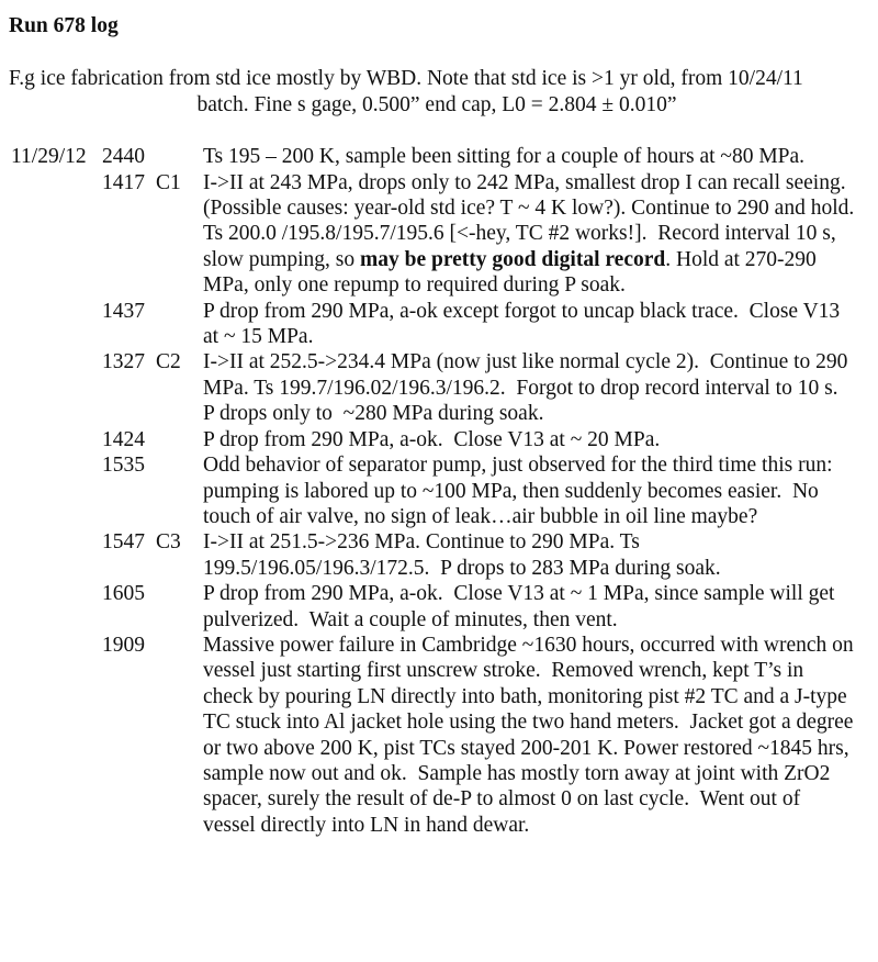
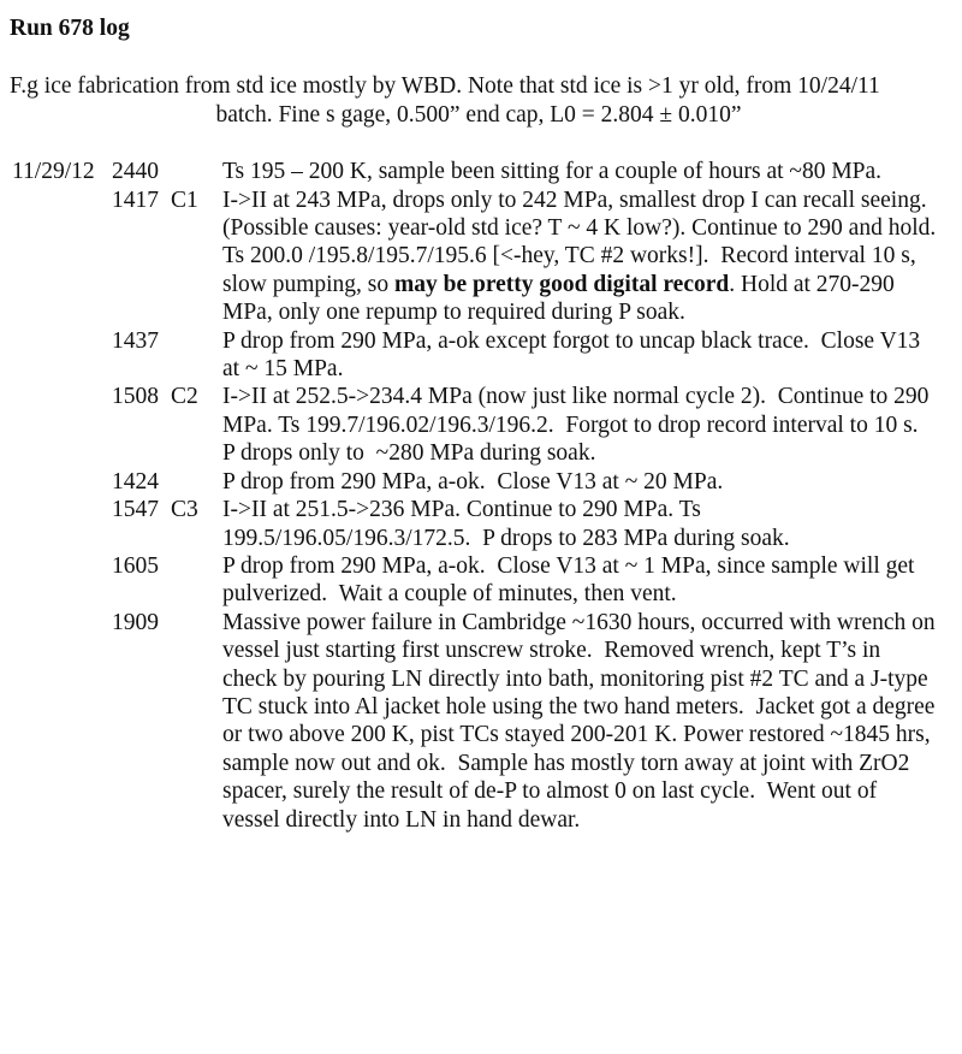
  Run 678 log
  F.g ice fabrication from std ice mostly by WBD. Note that std ice is >1 yr old, from 10/24/11
  batch. Fine s gage, 0.500” end cap, L0 = 2.804 ± 0.010”
  11/29/12
  2440
  Ts 195 – 200 K, sample been sitting for a couple of hours at ~80 MPa.
  1417
  C1
  I->II at 243 MPa, drops only to 242 MPa, smallest drop I can recall seeing. (Possible causes: year-old std ice? T ~ 4 K low?). Continue to 290 and hold. Ts 200.0 /195.8/195.7/195.6 [<-hey, TC #2 works!]. Record interval 10 s, slow pumping, so may be pretty good digital record. Hold at 270-290 MPa, only one repump to required during P soak.
  1437
  P drop from 290 MPa, a-ok except forgot to uncap black trace. Close V13 at ~ 15 MPa.
- 1327
+ 1508
  C2
  I->II at 252.5->234.4 MPa (now just like normal cycle 2). Continue to 290 MPa. Ts 199.7/196.02/196.3/196.2. Forgot to drop record interval to 10 s. P drops only to ~280 MPa during soak.
  1424
  P drop from 290 MPa, a-ok. Close V13 at ~ 20 MPa.
- 1535
- Odd behavior of separator pump, just observed for the third time this run: pumping is labored up to ~100 MPa, then suddenly becomes easier. No touch of air valve, no sign of leak…air bubble in oil line maybe?
  1547
  C3
  I->II at 251.5->236 MPa. Continue to 290 MPa. Ts 199.5/196.05/196.3/172.5. P drops to 283 MPa during soak.
  1605
  P drop from 290 MPa, a-ok. Close V13 at ~ 1 MPa, since sample will get pulverized. Wait a couple of minutes, then vent.
  1909
  Massive power failure in Cambridge ~1630 hours, occurred with wrench on vessel just starting first unscrew stroke. Removed wrench, kept T’s in check by pouring LN directly into bath, monitoring pist #2 TC and a J-type TC stuck into Al jacket hole using the two hand meters. Jacket got a degree or two above 200 K, pist TCs stayed 200-201 K. Power restored ~1845 hrs, sample now out and ok. Sample has mostly torn away at joint with ZrO2 spacer, surely the result of de-P to almost 0 on last cycle. Went out of vessel directly into LN in hand dewar.
